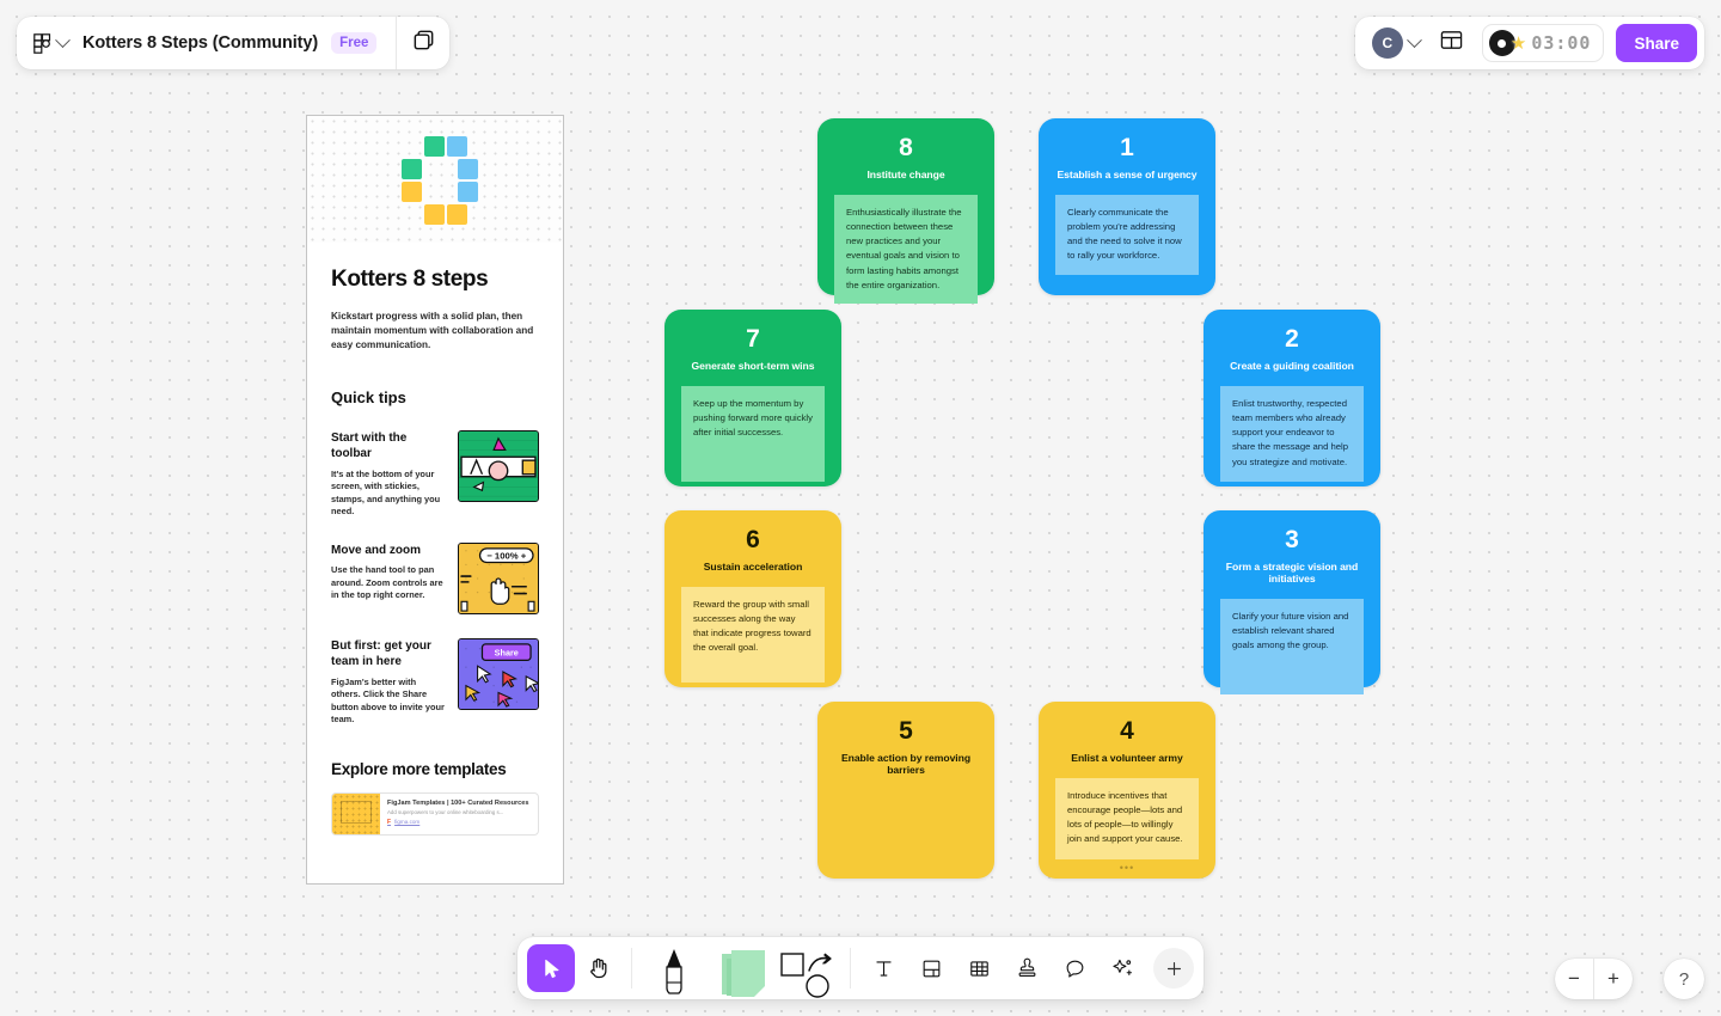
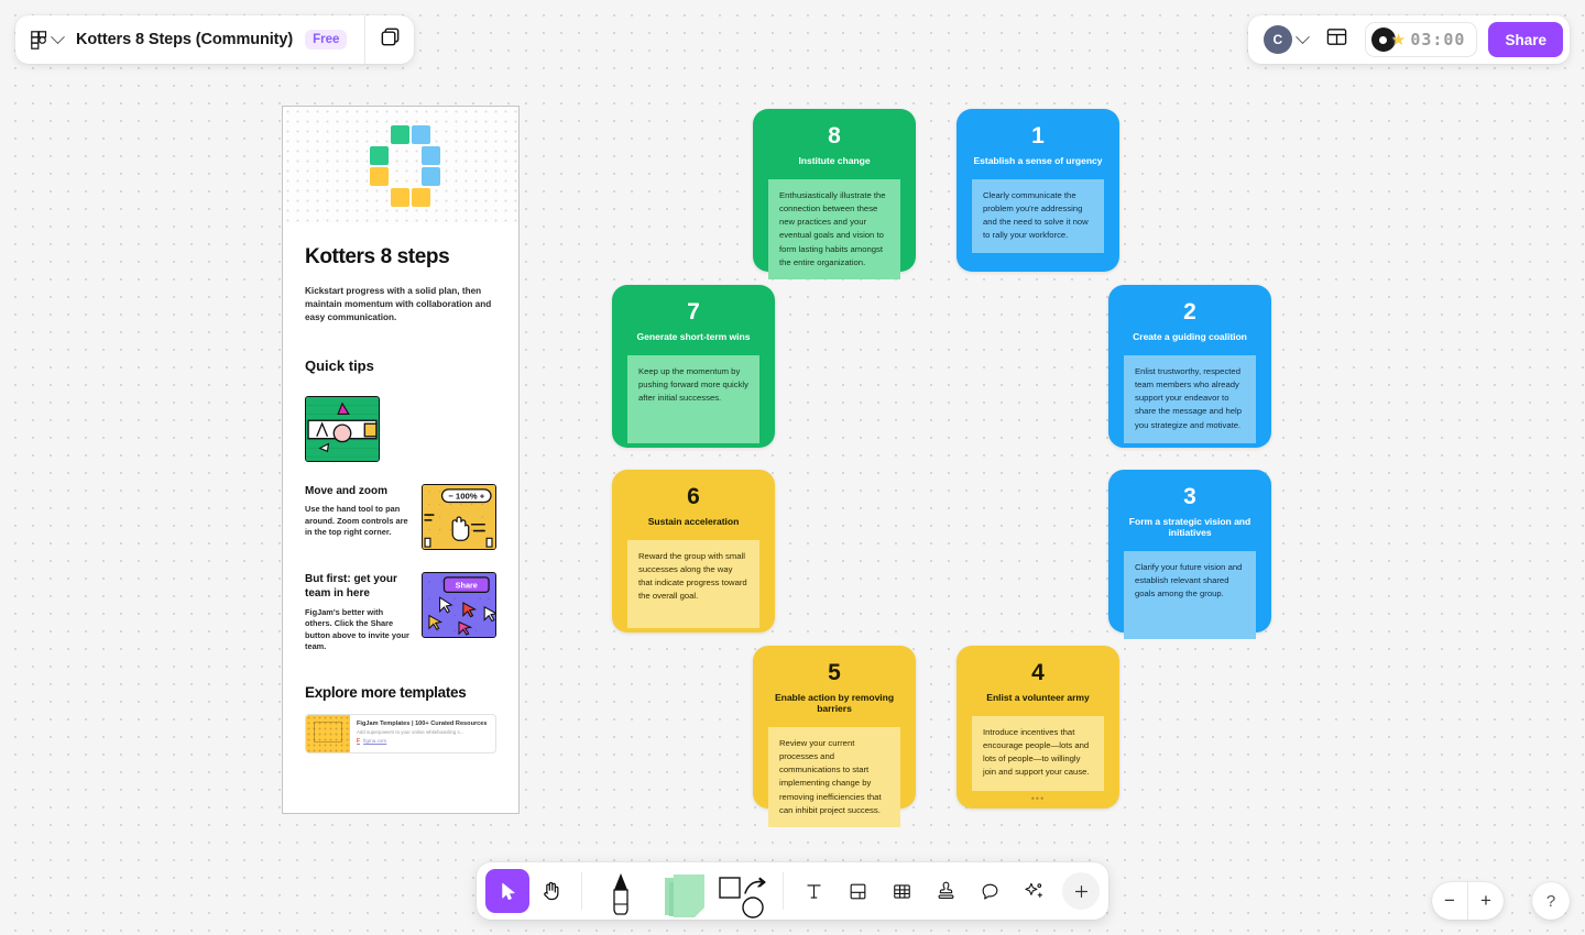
  Kotters 8 Steps (Community)
  Free
  C
  ♪
  ★
  03:00
  Share
  Kotters 8 steps
  Kickstart progress with a solid plan, then maintain momentum with collaboration and easy communication.
  Quick tips
- Start with the toolbar
- It's at the bottom of your screen, with stickies, stamps, and anything you need.
  Move and zoom
  Use the hand tool to pan around. Zoom controls are in the top right corner.
  − 100% +
  But first: get your team in here
  FigJam's better with others. Click the Share button above to invite your team.
  Share
  Explore more templates
  8
  Institute change
  Enthusiastically illustrate the connection between these new practices and your eventual goals and vision to form lasting habits amongst the entire organization.
  1
  Establish a sense of urgency
  Clearly communicate the problem you're addressing and the need to solve it now to rally your workforce.
  7
  Generate short-term wins
  Keep up the momentum by pushing forward more quickly after initial successes.
  2
  Create a guiding coalition
  Enlist trustworthy, respected team members who already support your endeavor to share the message and help you strategize and motivate.
  6
  Sustain acceleration
  Reward the group with small successes along the way that indicate progress toward the overall goal.
  3
  Form a strategic vision and initiatives
  Clarify your future vision and establish relevant shared goals among the group.
  5
  Enable action by removing barriers
+ Review your current processes and communications to start implementing change by removing inefficiencies that can inhibit project success.
  4
  Enlist a volunteer army
  Introduce incentives that encourage people—lots and lots of people—to willingly join and support your cause.
  •••
  −
  +
  ?
